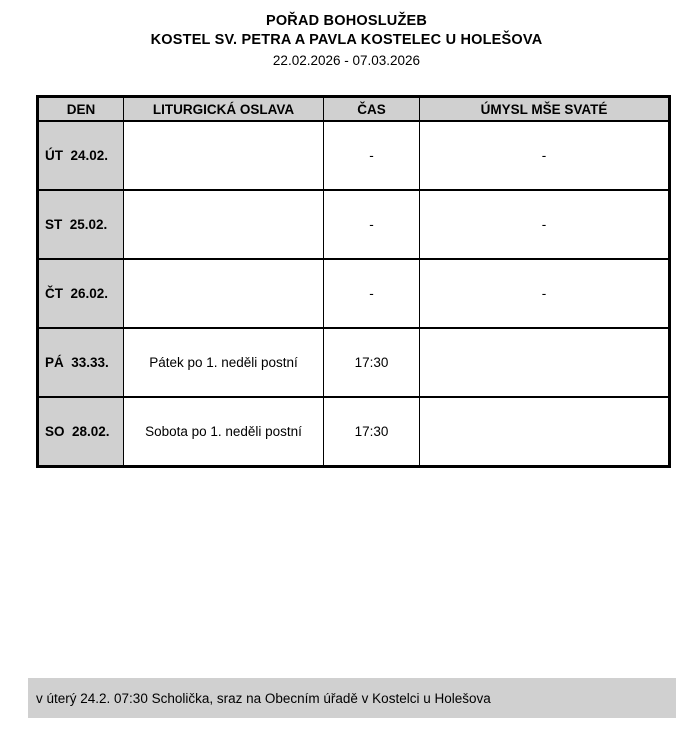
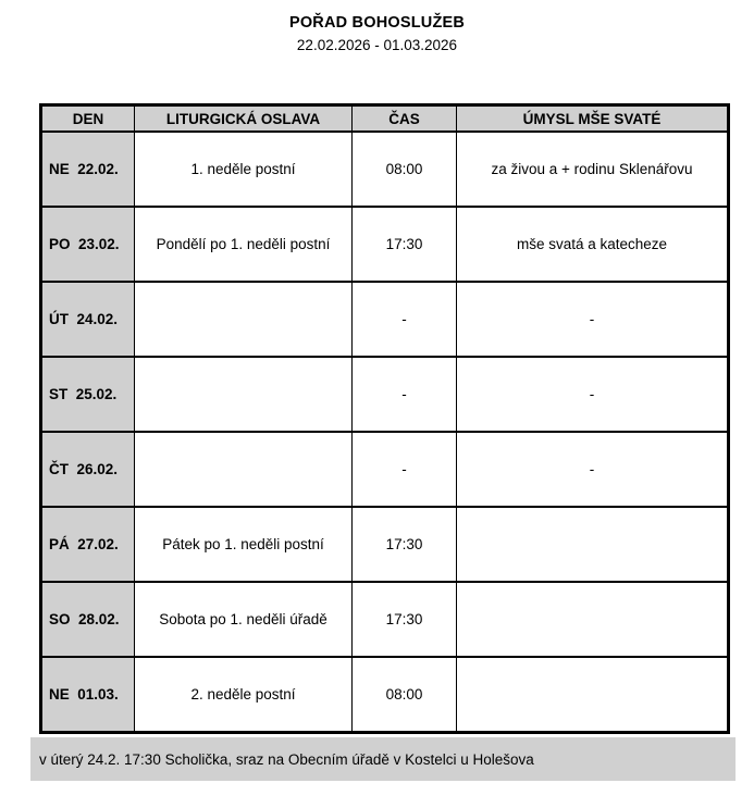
  POŘAD BOHOSLUŽEB
- KOSTEL SV. PETRA A PAVLA KOSTELEC U HOLEŠOVA
- 22.02.2026 - 07.03.2026
+ 22.02.2026 - 01.03.2026
  DEN	LITURGICKÁ OSLAVA	ČAS	ÚMYSL MŠE SVATÉ
+ NE 22.02.	1. neděle postní	08:00	za živou a + rodinu Sklenářovu
+ PO 23.02.	Pondělí po 1. neděli postní	17:30	mše svatá a katecheze
  ÚT 24.02.		-	-
  ST 25.02.		-	-
  ČT 26.02.		-	-
- PÁ 33.33.	Pátek po 1. neděli postní	17:30
+ PÁ 27.02.	Pátek po 1. neděli postní	17:30
- SO 28.02.	Sobota po 1. neděli postní	17:30
+ SO 28.02.	Sobota po 1. neděli úřadě	17:30
+ NE 01.03.	2. neděle postní	08:00
- v úterý 24.2. 07:30 Scholička, sraz na Obecním úřadě v Kostelci u Holešova
+ v úterý 24.2. 17:30 Scholička, sraz na Obecním úřadě v Kostelci u Holešova
